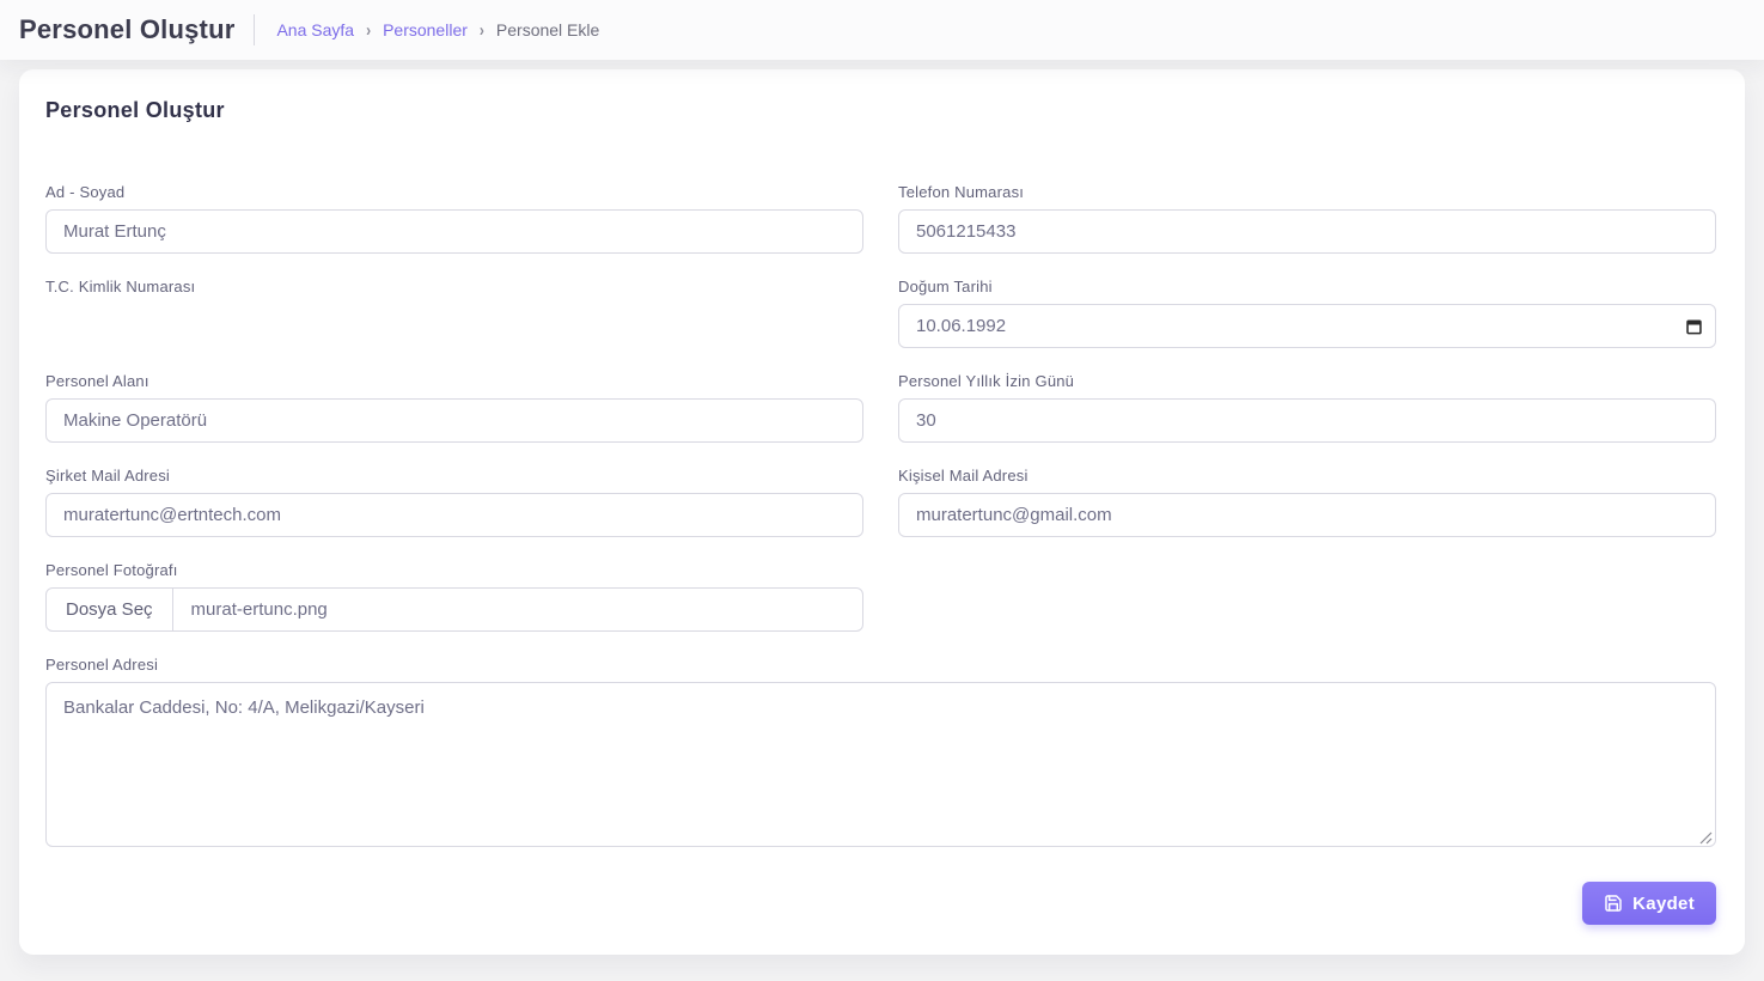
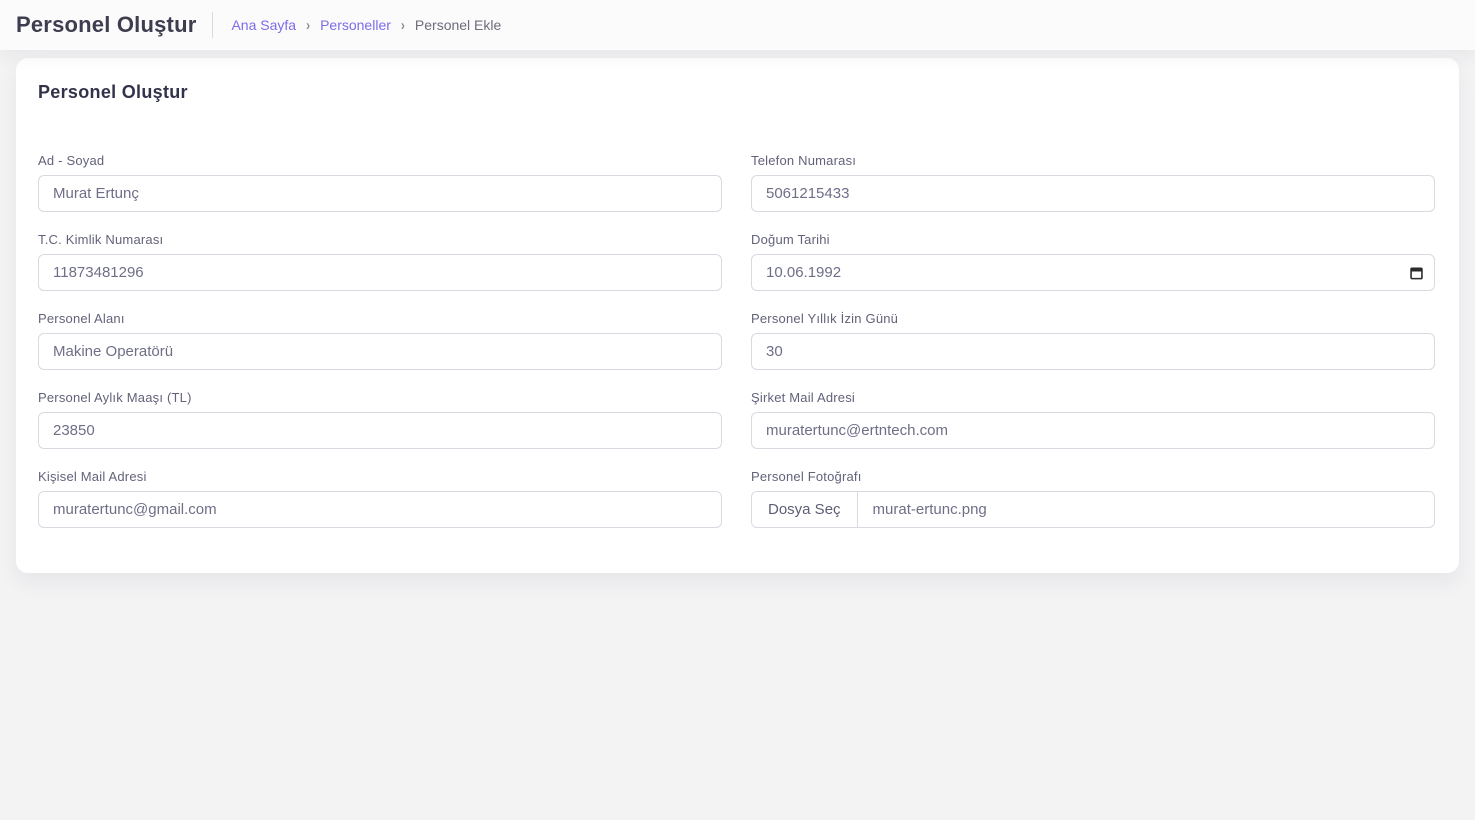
  Personel Oluştur
  Ana Sayfa
  ›
  Personeller
  ›
  Personel Ekle
  Personel Oluştur
  Ad - Soyad
  Murat Ertunç
  Telefon Numarası
  5061215433
  T.C. Kimlik Numarası
+ 11873481296
  Doğum Tarihi
  10.06.1992
  Personel Alanı
  Makine Operatörü
  Personel Yıllık İzin Günü
  30
+ Personel Aylık Maaşı (TL)
+ 23850
  Şirket Mail Adresi
  muratertunc@ertntech.com
  Kişisel Mail Adresi
  muratertunc@gmail.com
  Personel Fotoğrafı
  Dosya Seç
  murat-ertunc.png
- Personel Adresi
- Bankalar Caddesi, No: 4/A, Melikgazi/Kayseri
- Kaydet
